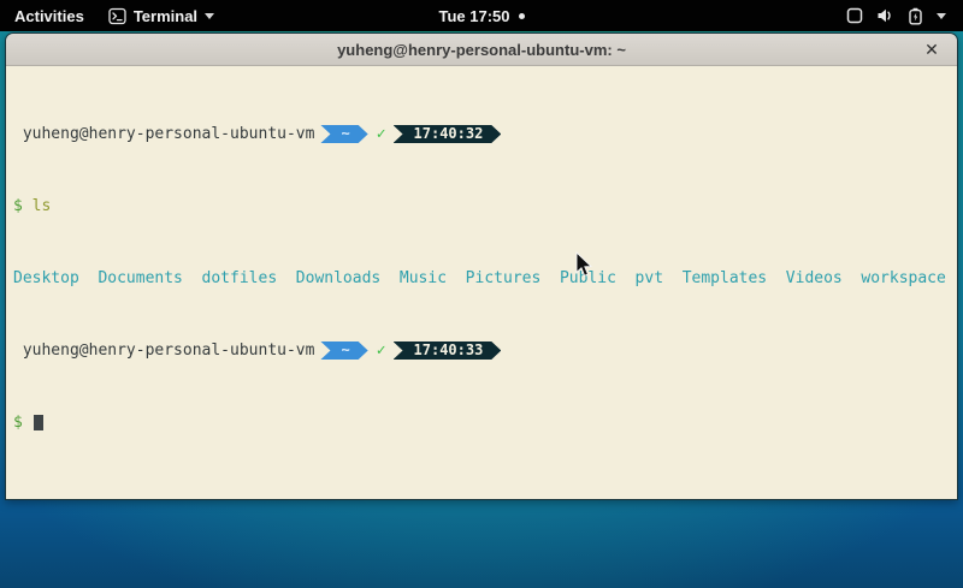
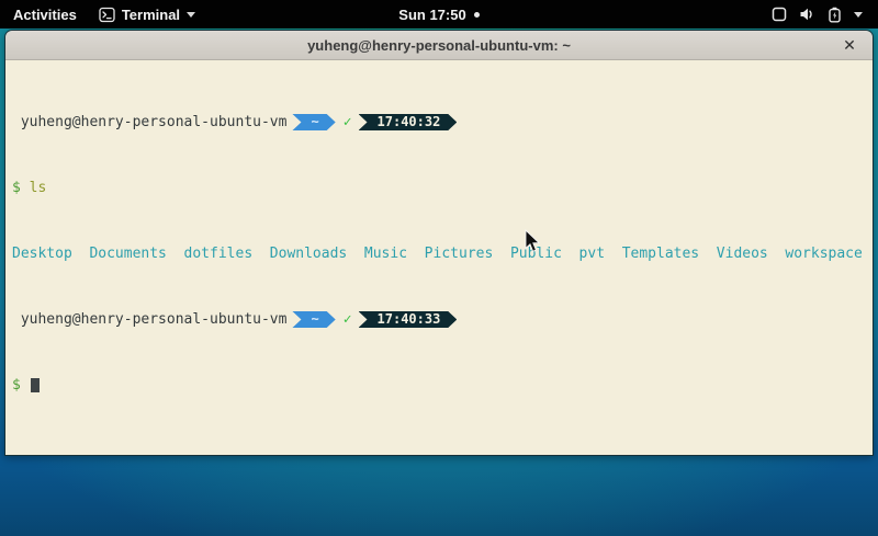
  Activities
  Terminal
- Tue 17:50
+ Sun 17:50
  yuheng@henry-personal-ubuntu-vm: ~
  ✕
  yuheng@henry-personal-ubuntu-vm
  ~
  ✓
  17:40:32
  $
  ls
  Desktop Documents dotfiles Downloads Music Pictures Public pvt Templates Videos workspace
  yuheng@henry-personal-ubuntu-vm
  ~
  ✓
  17:40:33
  $
